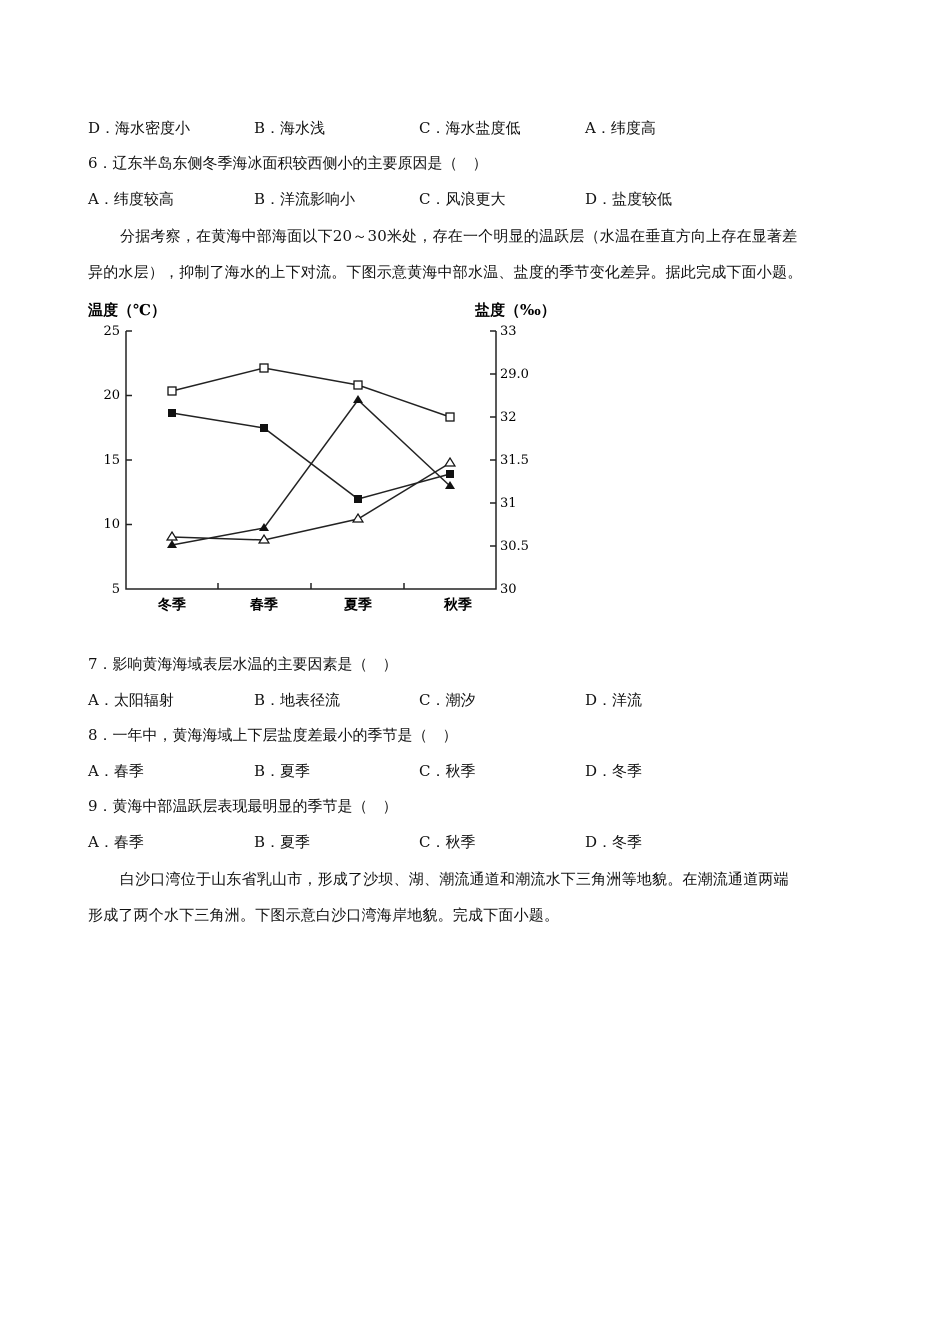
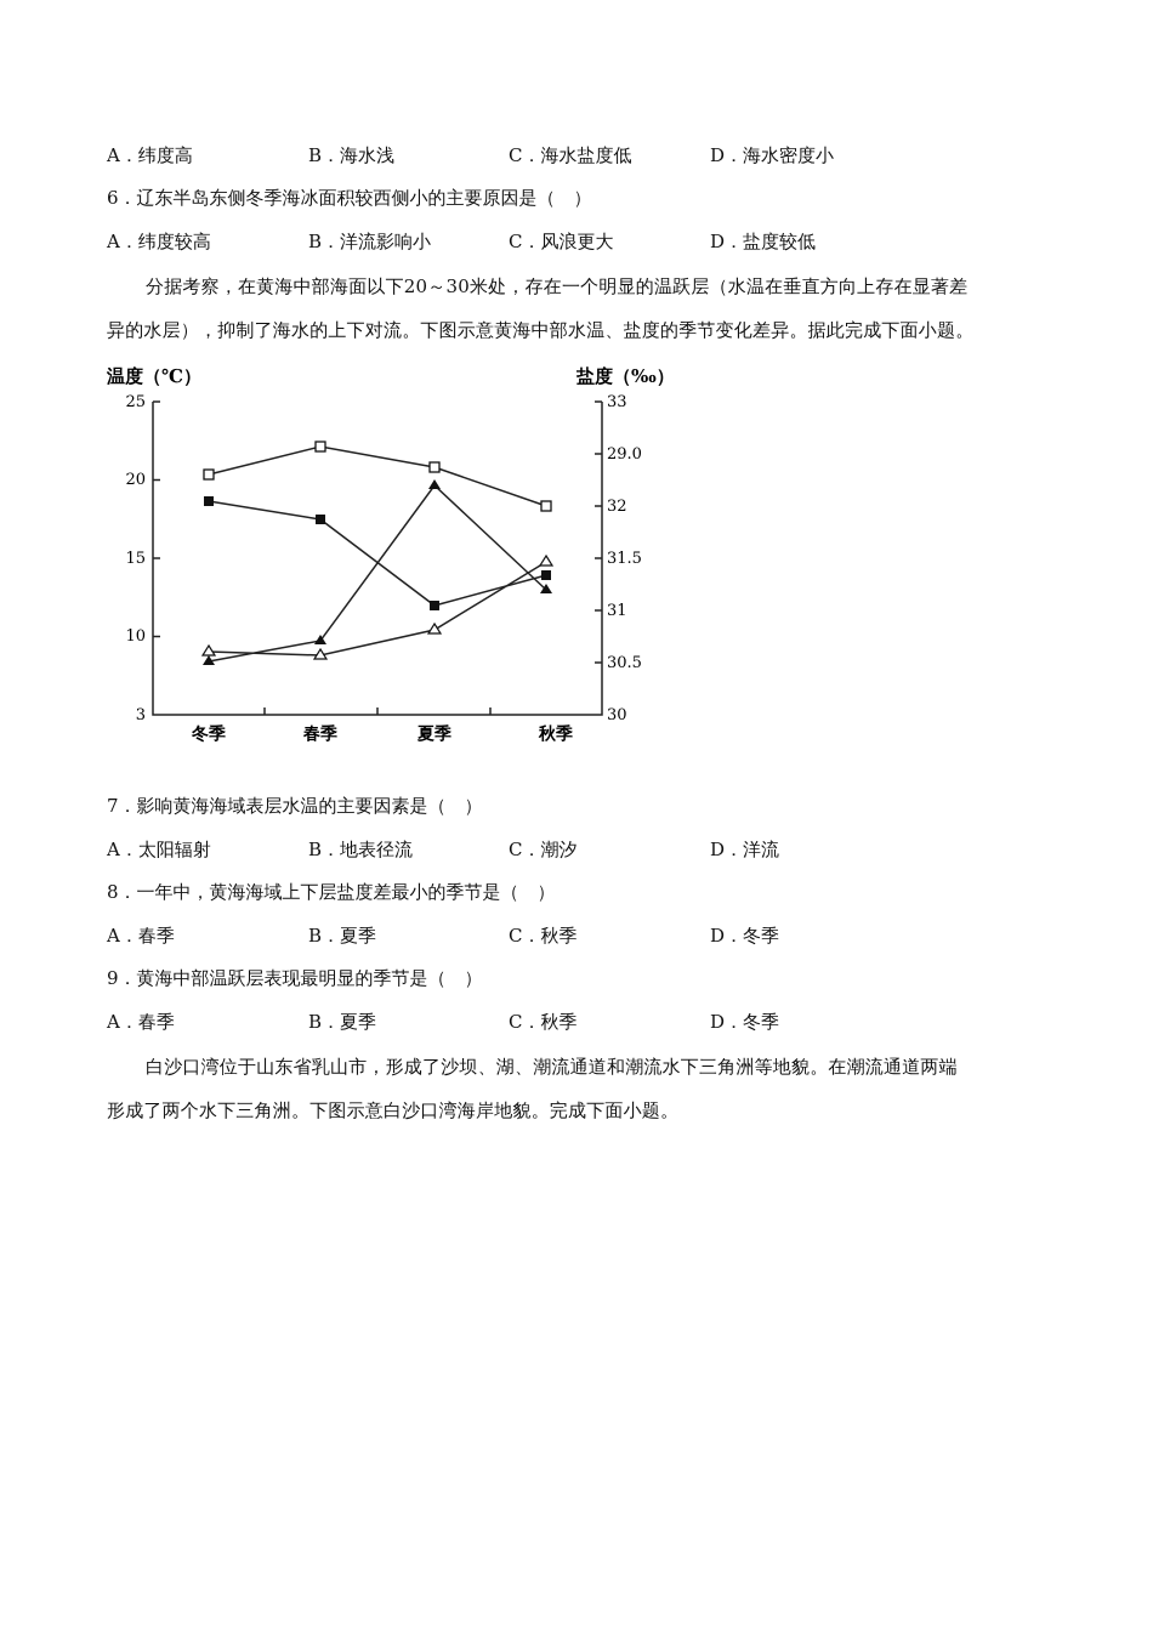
- D．海水密度小
+ A．纬度高
  B．海水浅
  C．海水盐度低
- A．纬度高
+ D．海水密度小
  6．辽东半岛东侧冬季海冰面积较西侧小的主要原因是（ ）
  A．纬度较高
  B．洋流影响小
  C．风浪更大
  D．盐度较低
  分据考察，在黄海中部海面以下20～30米处，存在一个明显的温跃层（水温在垂直方向上存在显著差
  异的水层），抑制了海水的上下对流。下图示意黄海中部水温、盐度的季节变化差异。据此完成下面小题。
  温度（℃）
  盐度（‰）
  25
  20
  15
  10
- 5
+ 3
  33
  29.0
  32
  31.5
  31
  30.5
  30
  冬季
  春季
  夏季
  秋季
  7．影响黄海海域表层水温的主要因素是（ ）
  A．太阳辐射
  B．地表径流
  C．潮汐
  D．洋流
  8．一年中，黄海海域上下层盐度差最小的季节是（ ）
  A．春季
  B．夏季
  C．秋季
  D．冬季
  9．黄海中部温跃层表现最明显的季节是（ ）
  A．春季
  B．夏季
  C．秋季
  D．冬季
  白沙口湾位于山东省乳山市，形成了沙坝、湖、潮流通道和潮流水下三角洲等地貌。在潮流通道两端
  形成了两个水下三角洲。下图示意白沙口湾海岸地貌。完成下面小题。
